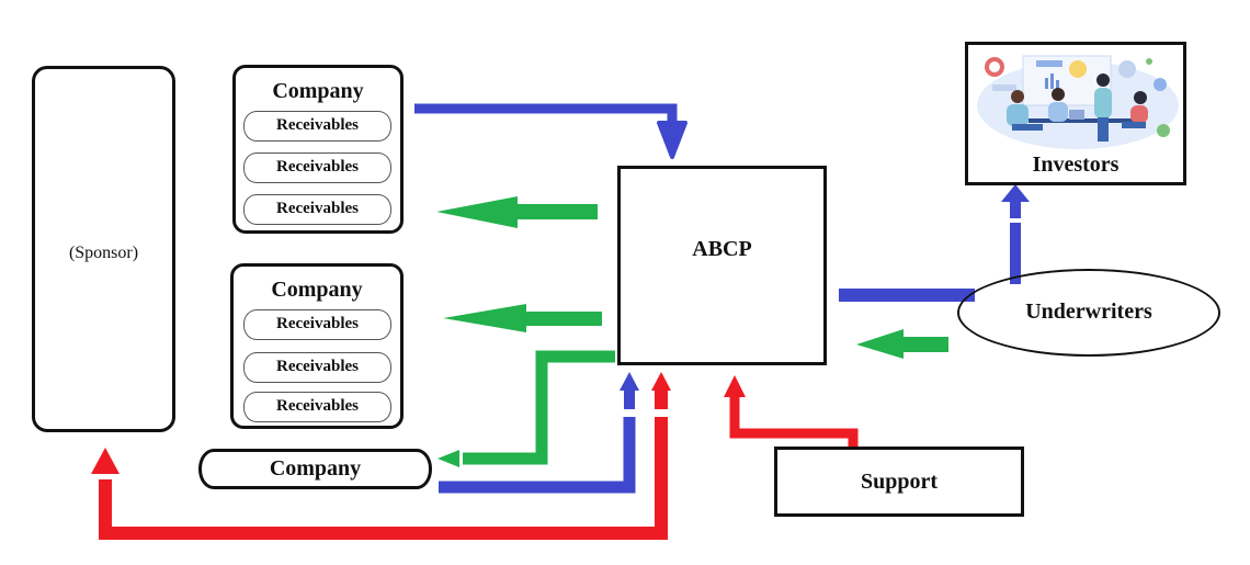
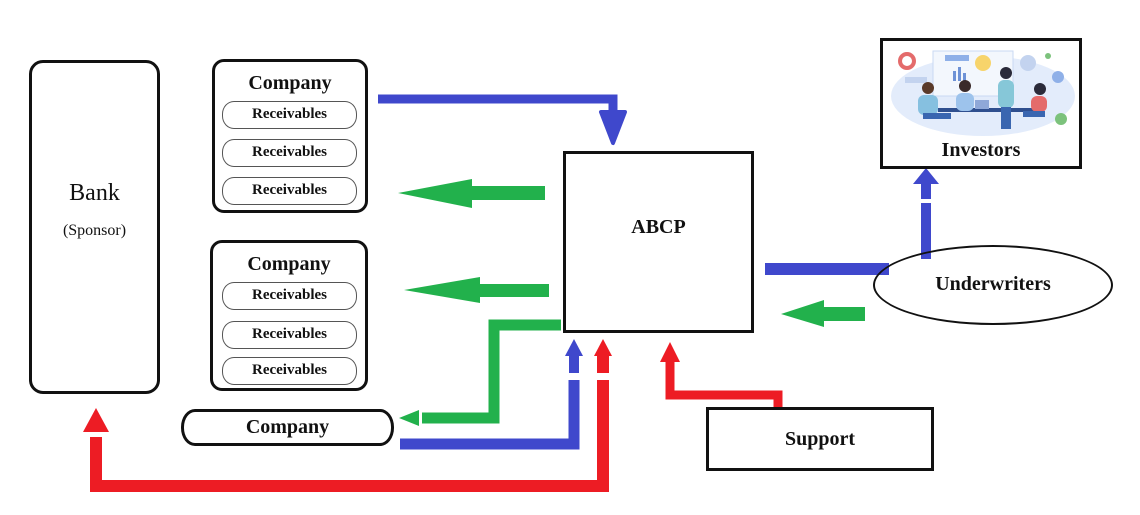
+ Bank
  (Sponsor)
  Company
  Receivables
  Receivables
  Receivables
  Company
  Receivables
  Receivables
  Receivables
  Company
  ABCP
  Investors
  Underwriters
  Support
